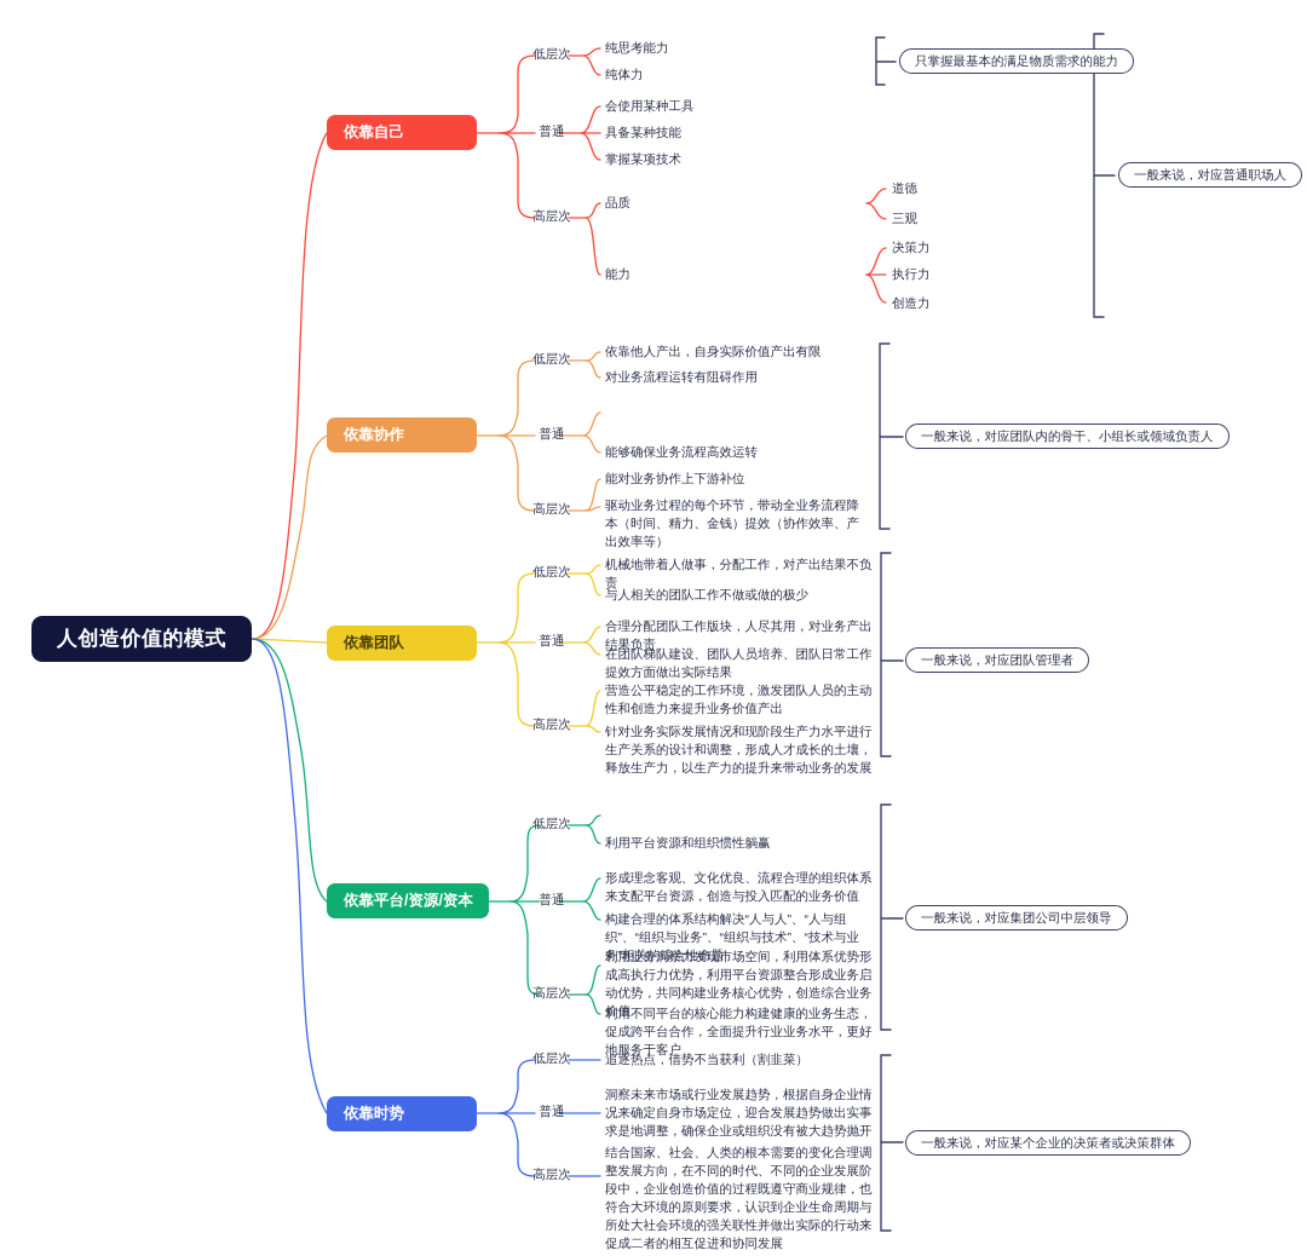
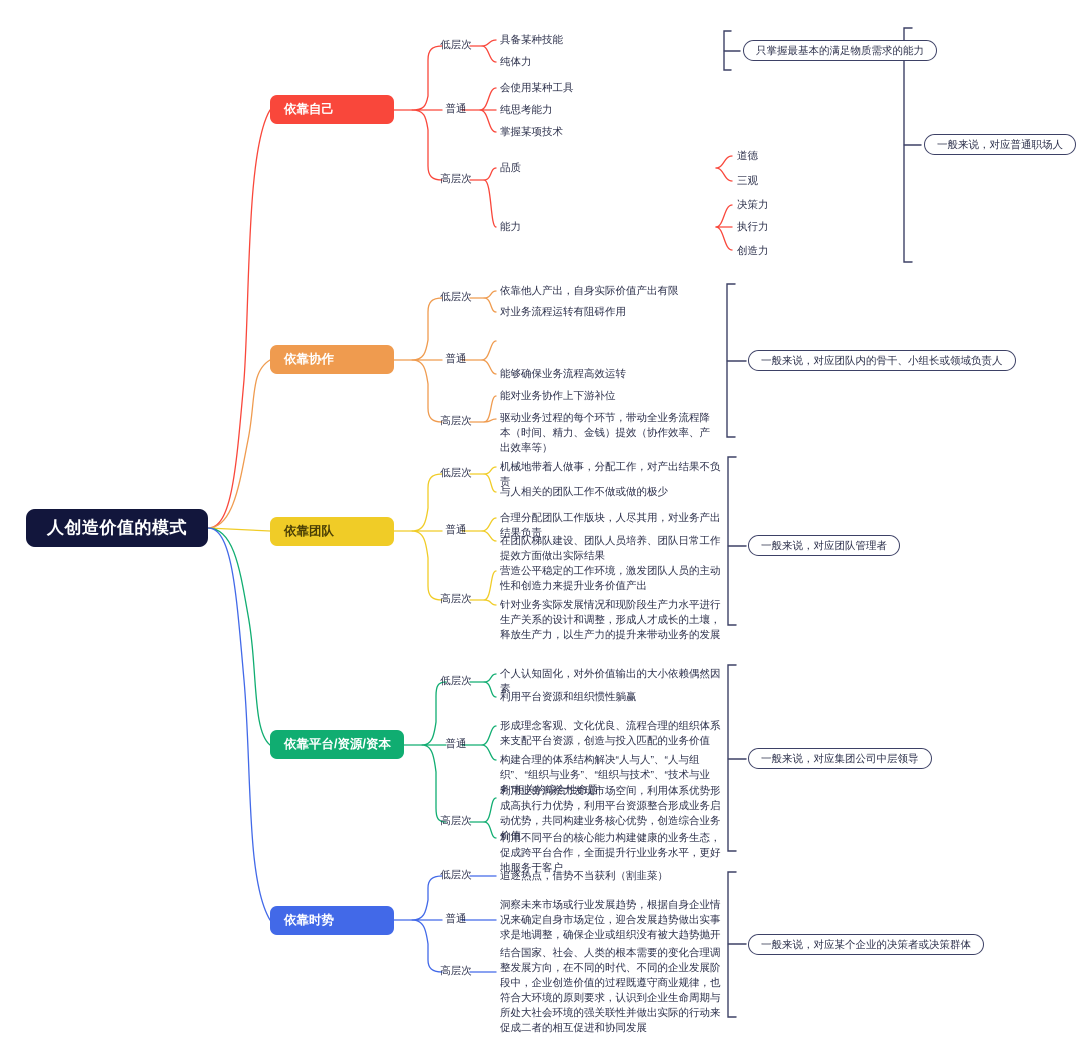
  人创造价值的模式
  依靠自己
  依靠协作
  依靠团队
  依靠平台/资源/资本
  依靠时势
  低层次
  普通
  高层次
- 纯思考能力
+ 具备某种技能
  纯体力
  会使用某种工具
- 具备某种技能
+ 纯思考能力
  掌握某项技术
  品质
  能力
  道德
  三观
  决策力
  执行力
  创造力
  只掌握最基本的满足物质需求的能力
  一般来说，对应普通职场人
  低层次
  普通
  高层次
  依靠他人产出，自身实际价值产出有限
  对业务流程运转有阻碍作用
  能够确保业务流程高效运转
  能对业务协作上下游补位
  驱动业务过程的每个环节，带动全业务流程降本（时间、精力、金钱）提效（协作效率、产出效率等）
  一般来说，对应团队内的骨干、小组长或领域负责人
  低层次
  普通
  高层次
  机械地带着人做事，分配工作，对产出结果不负责
  与人相关的团队工作不做或做的极少
  合理分配团队工作版块，人尽其用，对业务产出结果负责
  在团队梯队建设、团队人员培养、团队日常工作提效方面做出实际结果
  营造公平稳定的工作环境，激发团队人员的主动性和创造力来提升业务价值产出
  针对业务实际发展情况和现阶段生产力水平进行生产关系的设计和调整，形成人才成长的土壤，释放生产力，以生产力的提升来带动业务的发展
  一般来说，对应团队管理者
  低层次
  普通
  高层次
+ 个人认知固化，对外价值输出的大小依赖偶然因素
  利用平台资源和组织惯性躺赢
  形成理念客观、文化优良、流程合理的组织体系来支配平台资源，创造与投入匹配的业务价值
  构建合理的体系结构解决“人与人”、“人与组织”、“组织与业务”、“组织与技术”、“技术与业务”相关的综合性命题
  利用业务洞察力发现市场空间，利用体系优势形成高执行力优势，利用平台资源整合形成业务启动优势，共同构建业务核心优势，创造综合业务价值
  利用不同平台的核心能力构建健康的业务生态，促成跨平台合作，全面提升行业业务水平，更好地服务于客户
  一般来说，对应集团公司中层领导
  低层次
  普通
  高层次
  追逐热点，借势不当获利（割韭菜）
  洞察未来市场或行业发展趋势，根据自身企业情况来确定自身市场定位，迎合发展趋势做出实事求是地调整，确保企业或组织没有被大趋势抛开
  结合国家、社会、人类的根本需要的变化合理调整发展方向，在不同的时代、不同的企业发展阶段中，企业创造价值的过程既遵守商业规律，也符合大环境的原则要求，认识到企业生命周期与所处大社会环境的强关联性并做出实际的行动来促成二者的相互促进和协同发展
  一般来说，对应某个企业的决策者或决策群体
